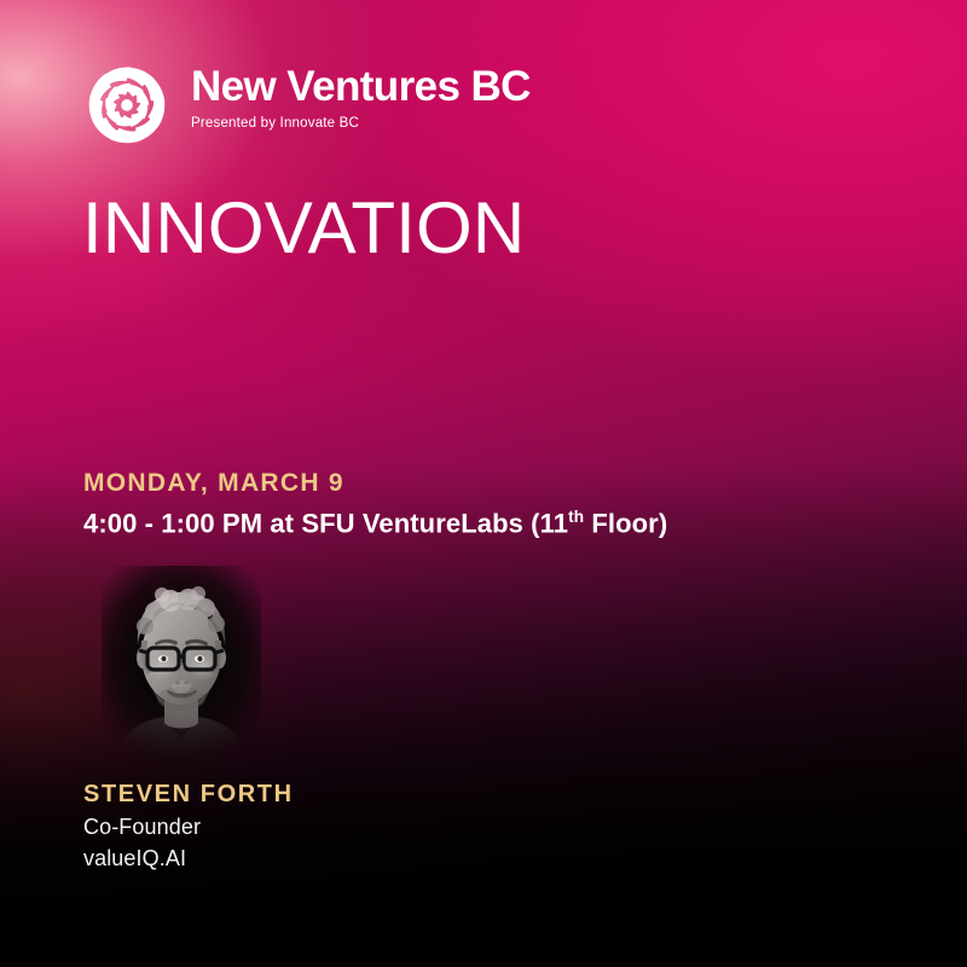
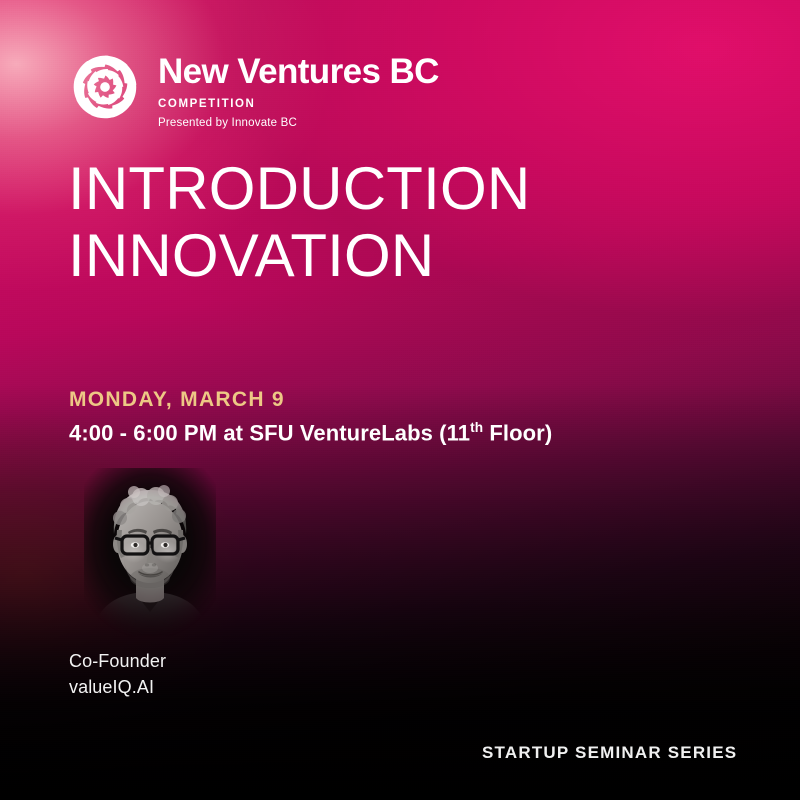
  New Ventures BC
+ COMPETITION
  Presented by Innovate BC
+ INTRODUCTION
  INNOVATION
  MONDAY, MARCH 9
- 4:00 - 1:00 PM at SFU VentureLabs (11th Floor)
+ 4:00 - 6:00 PM at SFU VentureLabs (11th Floor)
- STEVEN FORTH
  Co-Founder
  valueIQ.AI
+ STARTUP SEMINAR SERIES
